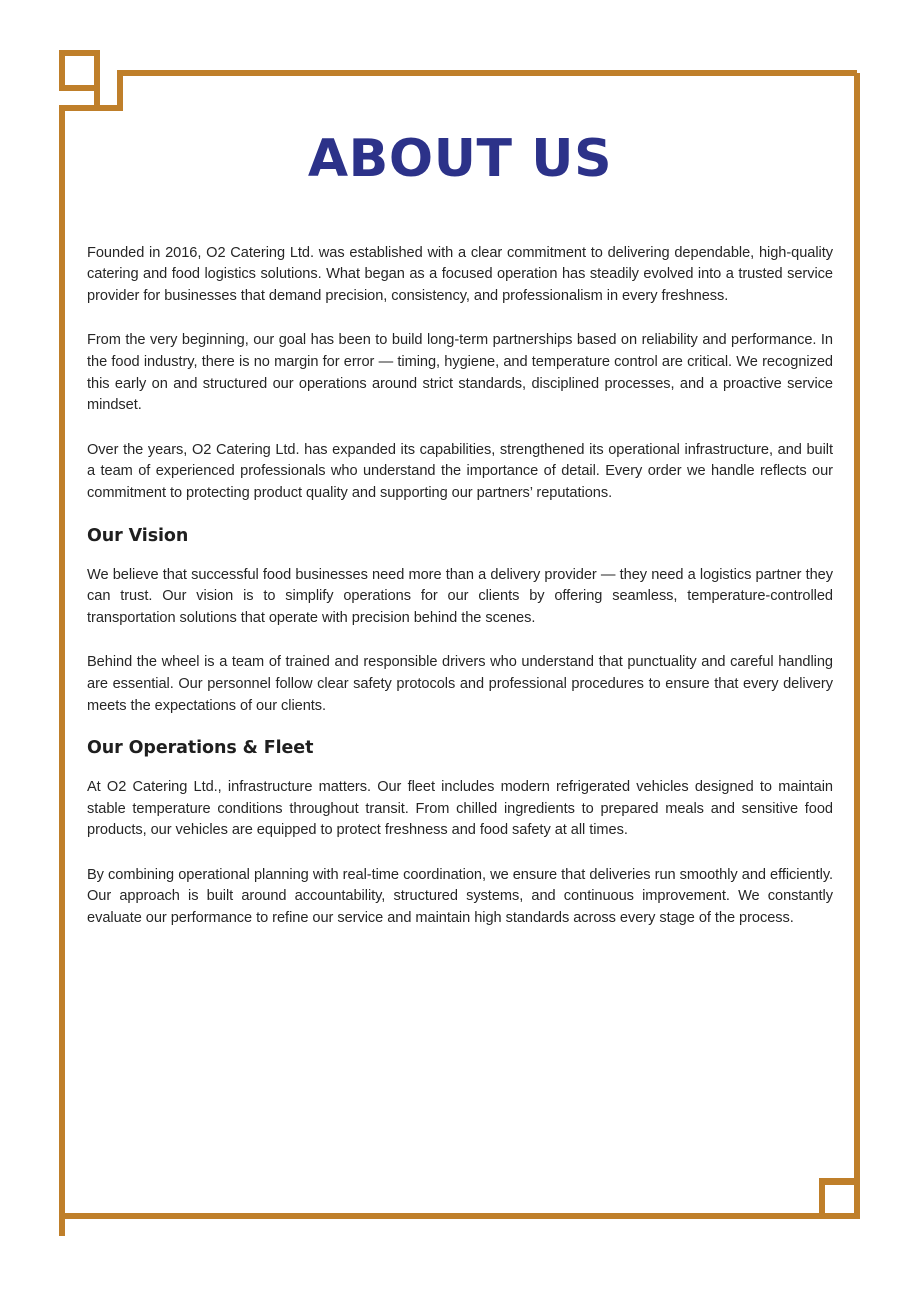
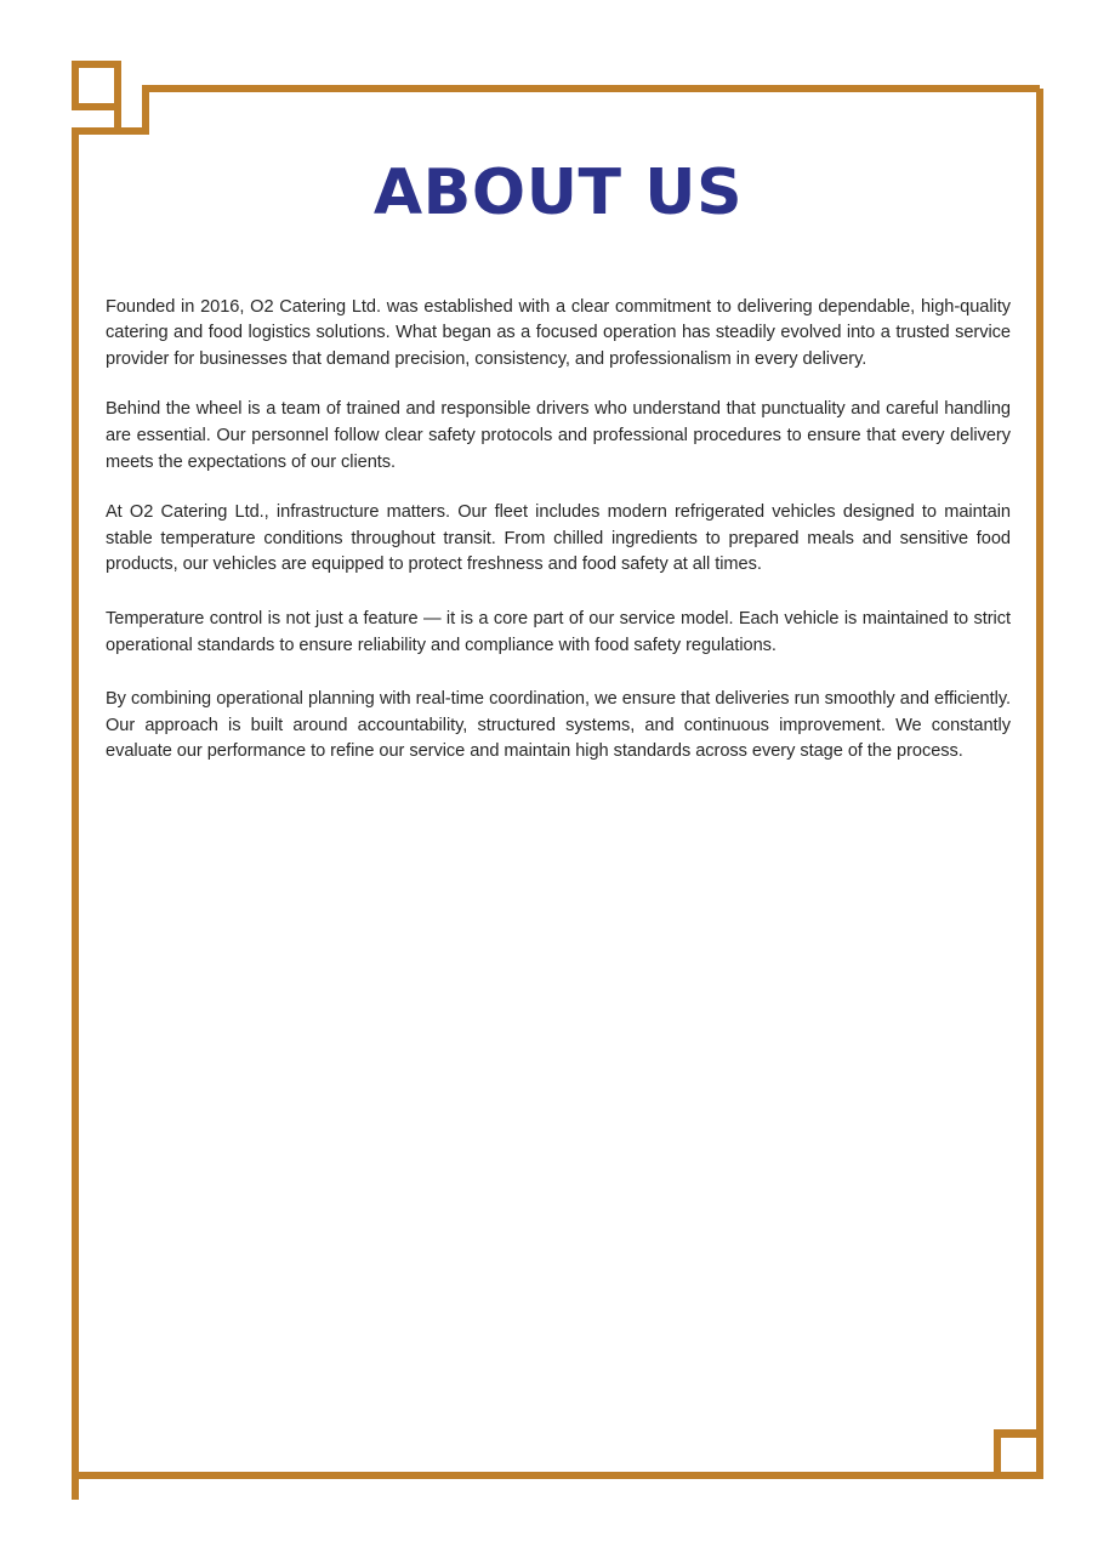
  ABOUT US
- Founded in 2016, O2 Catering Ltd. was established with a clear commitment to delivering dependable, high-quality catering and food logistics solutions. What began as a focused operation has steadily evolved into a trusted service provider for businesses that demand precision, consistency, and professionalism in every freshness.
+ Founded in 2016, O2 Catering Ltd. was established with a clear commitment to delivering dependable, high-quality catering and food logistics solutions. What began as a focused operation has steadily evolved into a trusted service provider for businesses that demand precision, consistency, and professionalism in every delivery.
- From the very beginning, our goal has been to build long-term partnerships based on reliability and performance. In the food industry, there is no margin for error — timing, hygiene, and temperature control are critical. We recognized this early on and structured our operations around strict standards, disciplined processes, and a proactive service mindset.
- Over the years, O2 Catering Ltd. has expanded its capabilities, strengthened its operational infrastructure, and built a team of experienced professionals who understand the importance of detail. Every order we handle reflects our commitment to protecting product quality and supporting our partners’ reputations.
- Our Vision
- We believe that successful food businesses need more than a delivery provider — they need a logistics partner they can trust. Our vision is to simplify operations for our clients by offering seamless, temperature-controlled transportation solutions that operate with precision behind the scenes.
  Behind the wheel is a team of trained and responsible drivers who understand that punctuality and careful handling are essential. Our personnel follow clear safety protocols and professional procedures to ensure that every delivery meets the expectations of our clients.
- Our Operations & Fleet
  At O2 Catering Ltd., infrastructure matters. Our fleet includes modern refrigerated vehicles designed to maintain stable temperature conditions throughout transit. From chilled ingredients to prepared meals and sensitive food products, our vehicles are equipped to protect freshness and food safety at all times.
+ Temperature control is not just a feature — it is a core part of our service model. Each vehicle is maintained to strict operational standards to ensure reliability and compliance with food safety regulations.
  By combining operational planning with real-time coordination, we ensure that deliveries run smoothly and efficiently. Our approach is built around accountability, structured systems, and continuous improvement. We constantly evaluate our performance to refine our service and maintain high standards across every stage of the process.
